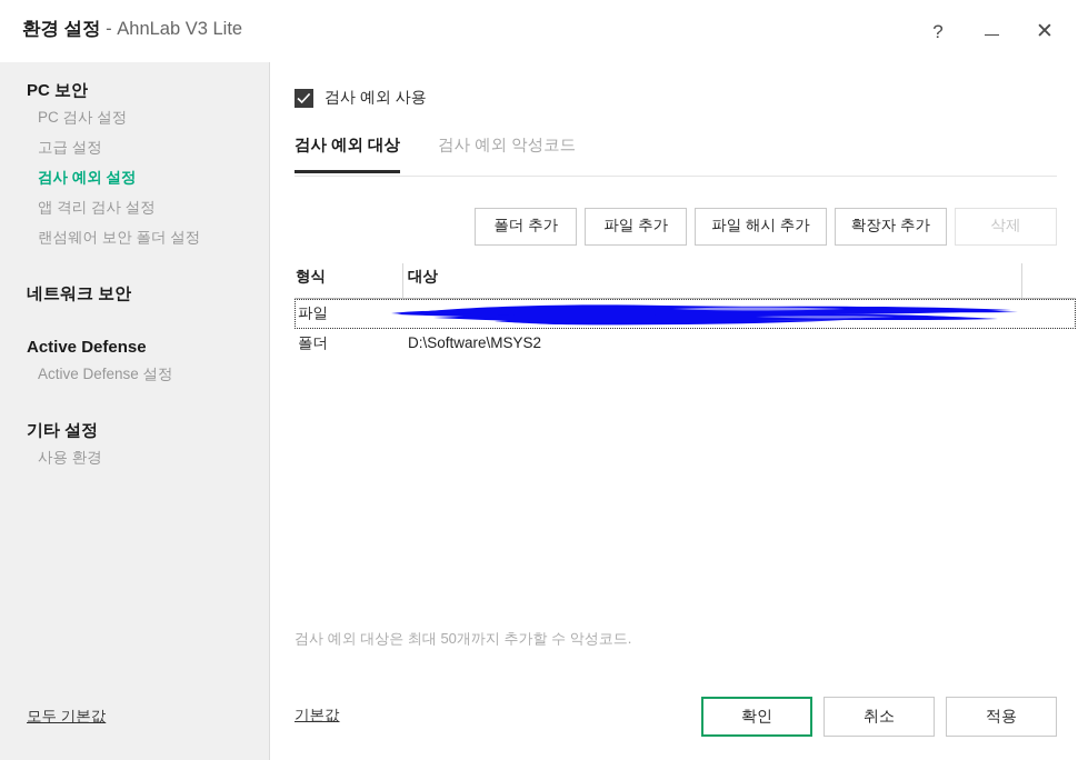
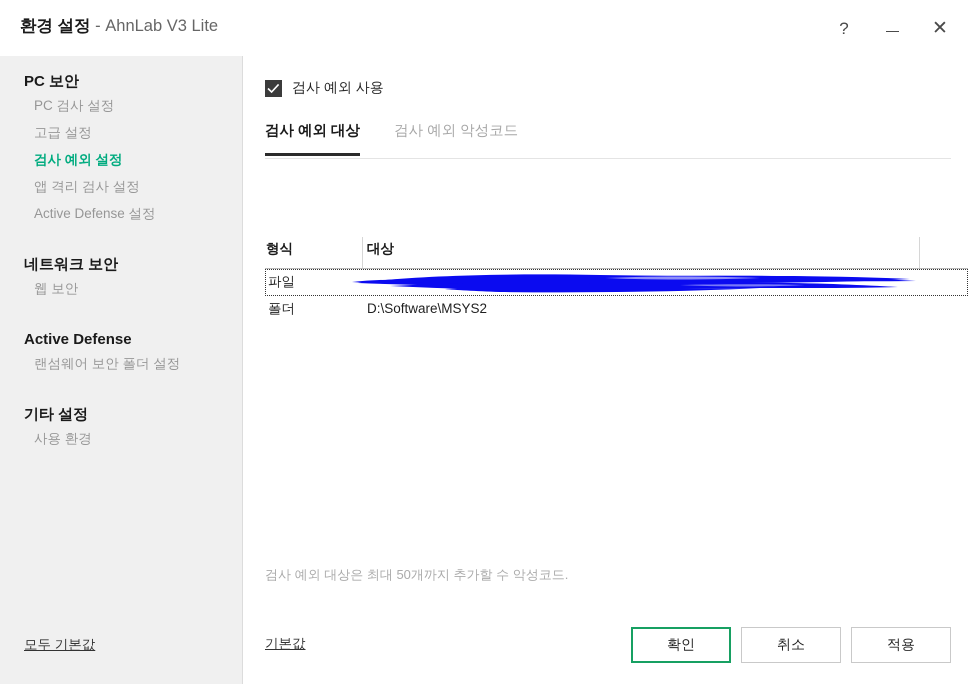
  환경 설정 - AhnLab V3 Lite
  ?
  ✕
  PC 보안
  PC 검사 설정
  고급 설정
  검사 예외 설정
  앱 격리 검사 설정
- 랜섬웨어 보안 폴더 설정
+ Active Defense 설정
  네트워크 보안
+ 웹 보안
  Active Defense
- Active Defense 설정
+ 랜섬웨어 보안 폴더 설정
  기타 설정
  사용 환경
  모두 기본값
  검사 예외 사용
  검사 예외 대상
  검사 예외 악성코드
- 폴더 추가
- 파일 추가
- 파일 해시 추가
- 확장자 추가
- 삭제
  형식
  대상
  파일
  폴더
  D:\Software\MSYS2
  검사 예외 대상은 최대 50개까지 추가할 수 악성코드.
  기본값
  확인
  취소
  적용
